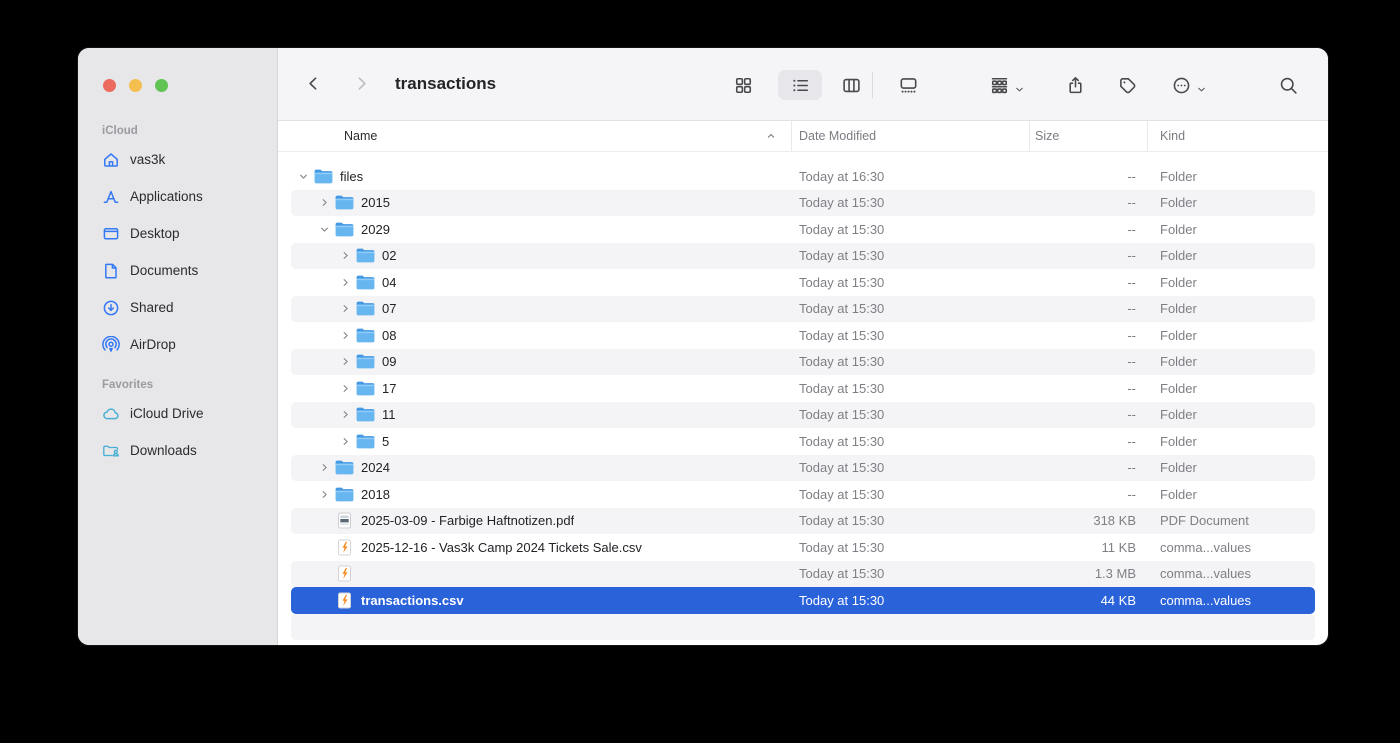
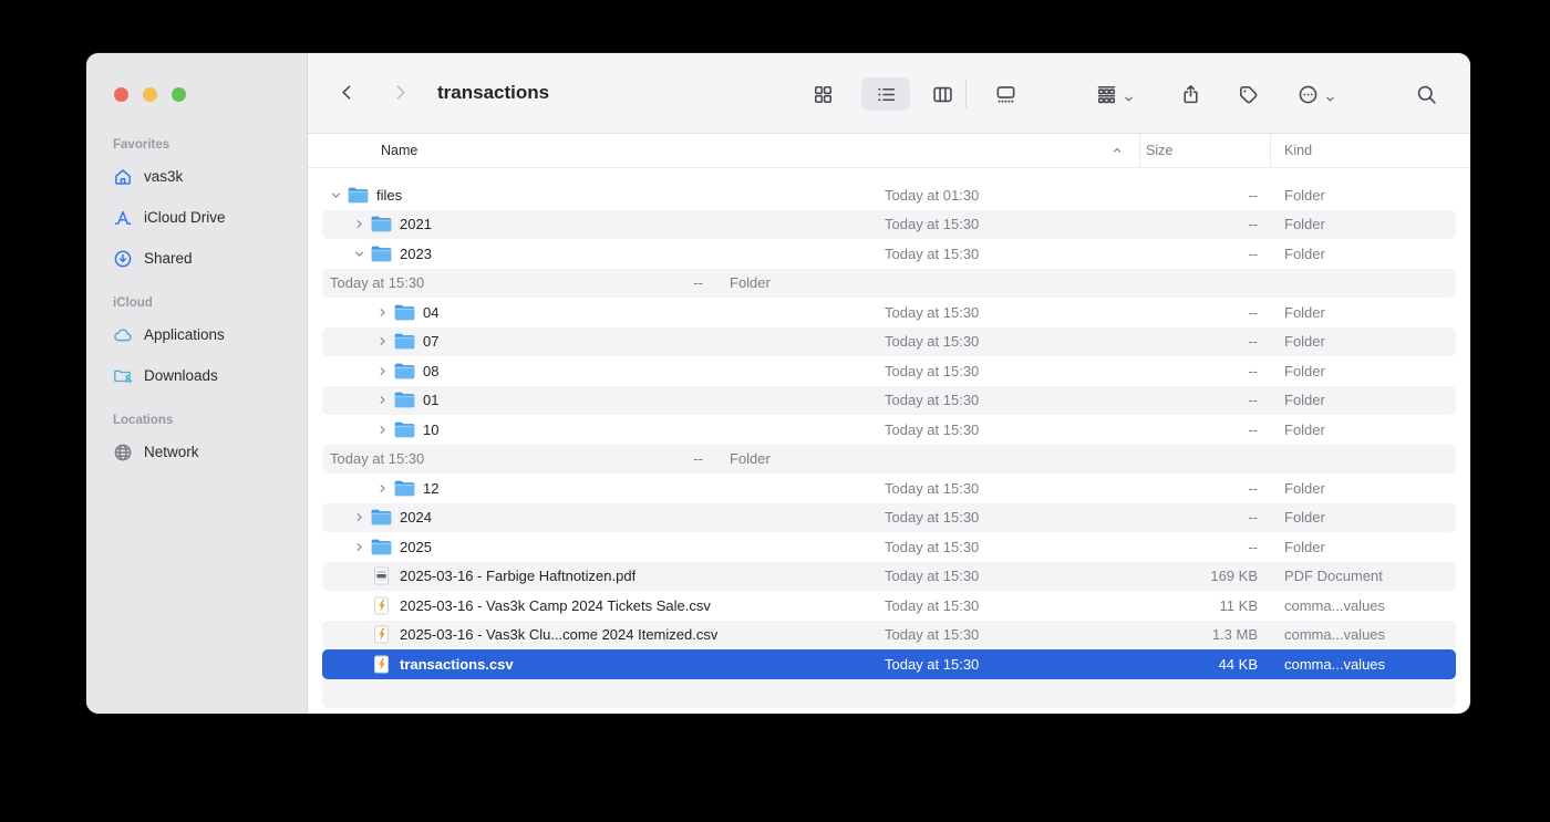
- iCloud
+ Favorites
  vas3k
- Applications
+ iCloud Drive
- Desktop
- Documents
  Shared
- AirDrop
- Favorites
+ iCloud
- iCloud Drive
+ Applications
  Downloads
+ Locations
+ Network
  transactions
  Name
- Date Modified
  Size
  Kind
  files
- Today at 16:30
+ Today at 01:30
  --
  Folder
- 2015
+ 2021
  Today at 15:30
  --
  Folder
- 2029
+ 2023
  Today at 15:30
  --
  Folder
- 02
  Today at 15:30
  --
  Folder
  04
  Today at 15:30
  --
  Folder
  07
  Today at 15:30
  --
  Folder
  08
  Today at 15:30
  --
  Folder
- 09
+ 01
  Today at 15:30
  --
  Folder
- 17
+ 10
  Today at 15:30
  --
  Folder
- 11
  Today at 15:30
  --
  Folder
- 5
+ 12
  Today at 15:30
  --
  Folder
  2024
  Today at 15:30
  --
  Folder
- 2018
+ 2025
  Today at 15:30
  --
  Folder
- 2025-03-09 - Farbige Haftnotizen.pdf
+ 2025-03-16 - Farbige Haftnotizen.pdf
  Today at 15:30
- 318 KB
+ 169 KB
  PDF Document
- 2025-12-16 - Vas3k Camp 2024 Tickets Sale.csv
+ 2025-03-16 - Vas3k Camp 2024 Tickets Sale.csv
  Today at 15:30
  11 KB
  comma...values
+ 2025-03-16 - Vas3k Clu...come 2024 Itemized.csv
  Today at 15:30
  1.3 MB
  comma...values
  transactions.csv
  Today at 15:30
  44 KB
  comma...values
